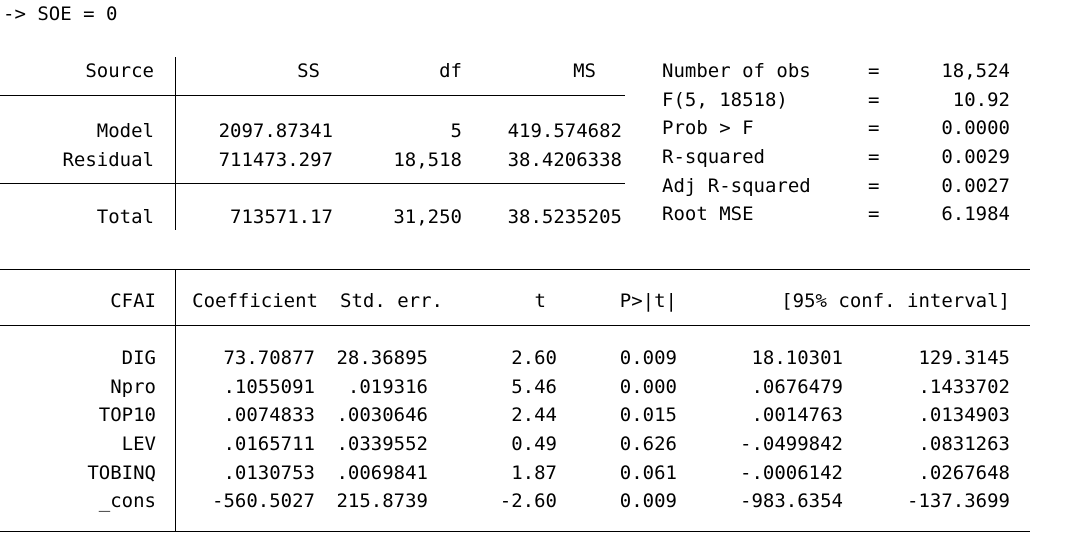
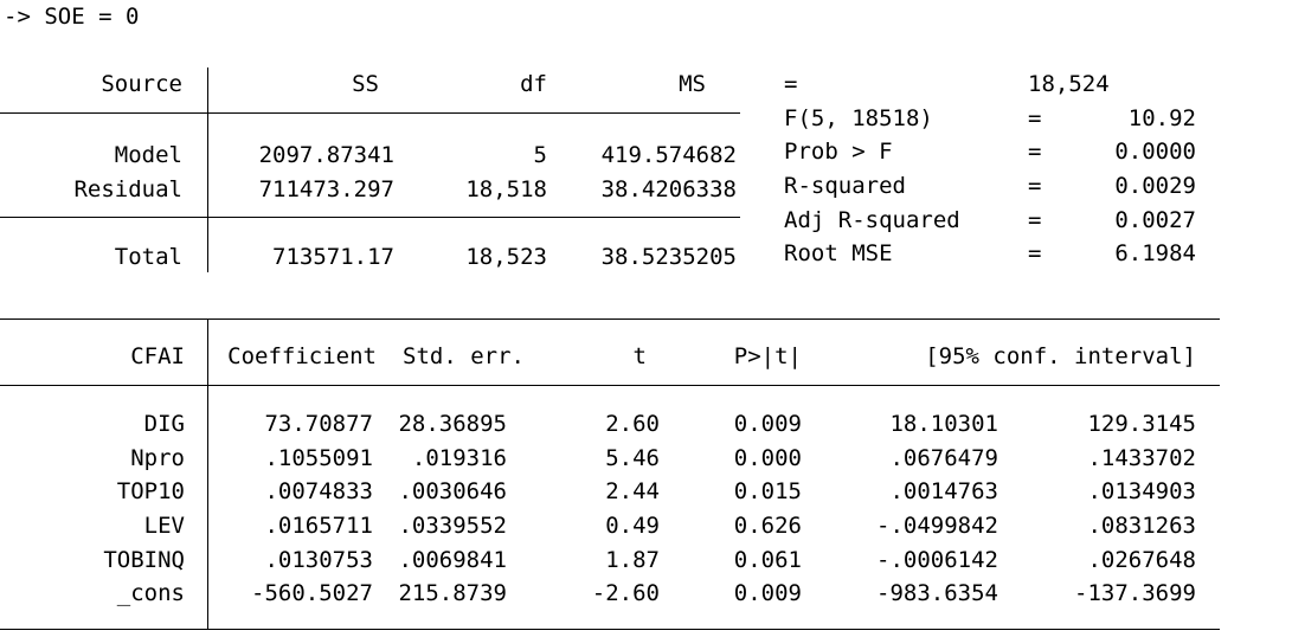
  -> SOE = 0
  Source
  SS
  df
  MS
  Model
  2097.87341
  5
  419.574682
  Residual
  711473.297
  18,518
  38.4206338
  Total
  713571.17
- 31,250
+ 18,523
  38.5235205
- Number of obs
  =
  18,524
  F(5, 18518)
  =
  10.92
  Prob > F
  =
  0.0000
  R-squared
  =
  0.0029
  Adj R-squared
  =
  0.0027
  Root MSE
  =
  6.1984
  CFAI
  Coefficient
  Std. err.
  t
  P>|t|
  [95% conf. interval]
  DIG
  73.70877
  28.36895
  2.60
  0.009
  18.10301
  129.3145
  Npro
  .1055091
  .019316
  5.46
  0.000
  .0676479
  .1433702
  TOP10
  .0074833
  .0030646
  2.44
  0.015
  .0014763
  .0134903
  LEV
  .0165711
  .0339552
  0.49
  0.626
  -.0499842
  .0831263
  TOBINQ
  .0130753
  .0069841
  1.87
  0.061
  -.0006142
  .0267648
  _cons
  -560.5027
  215.8739
  -2.60
  0.009
  -983.6354
  -137.3699
